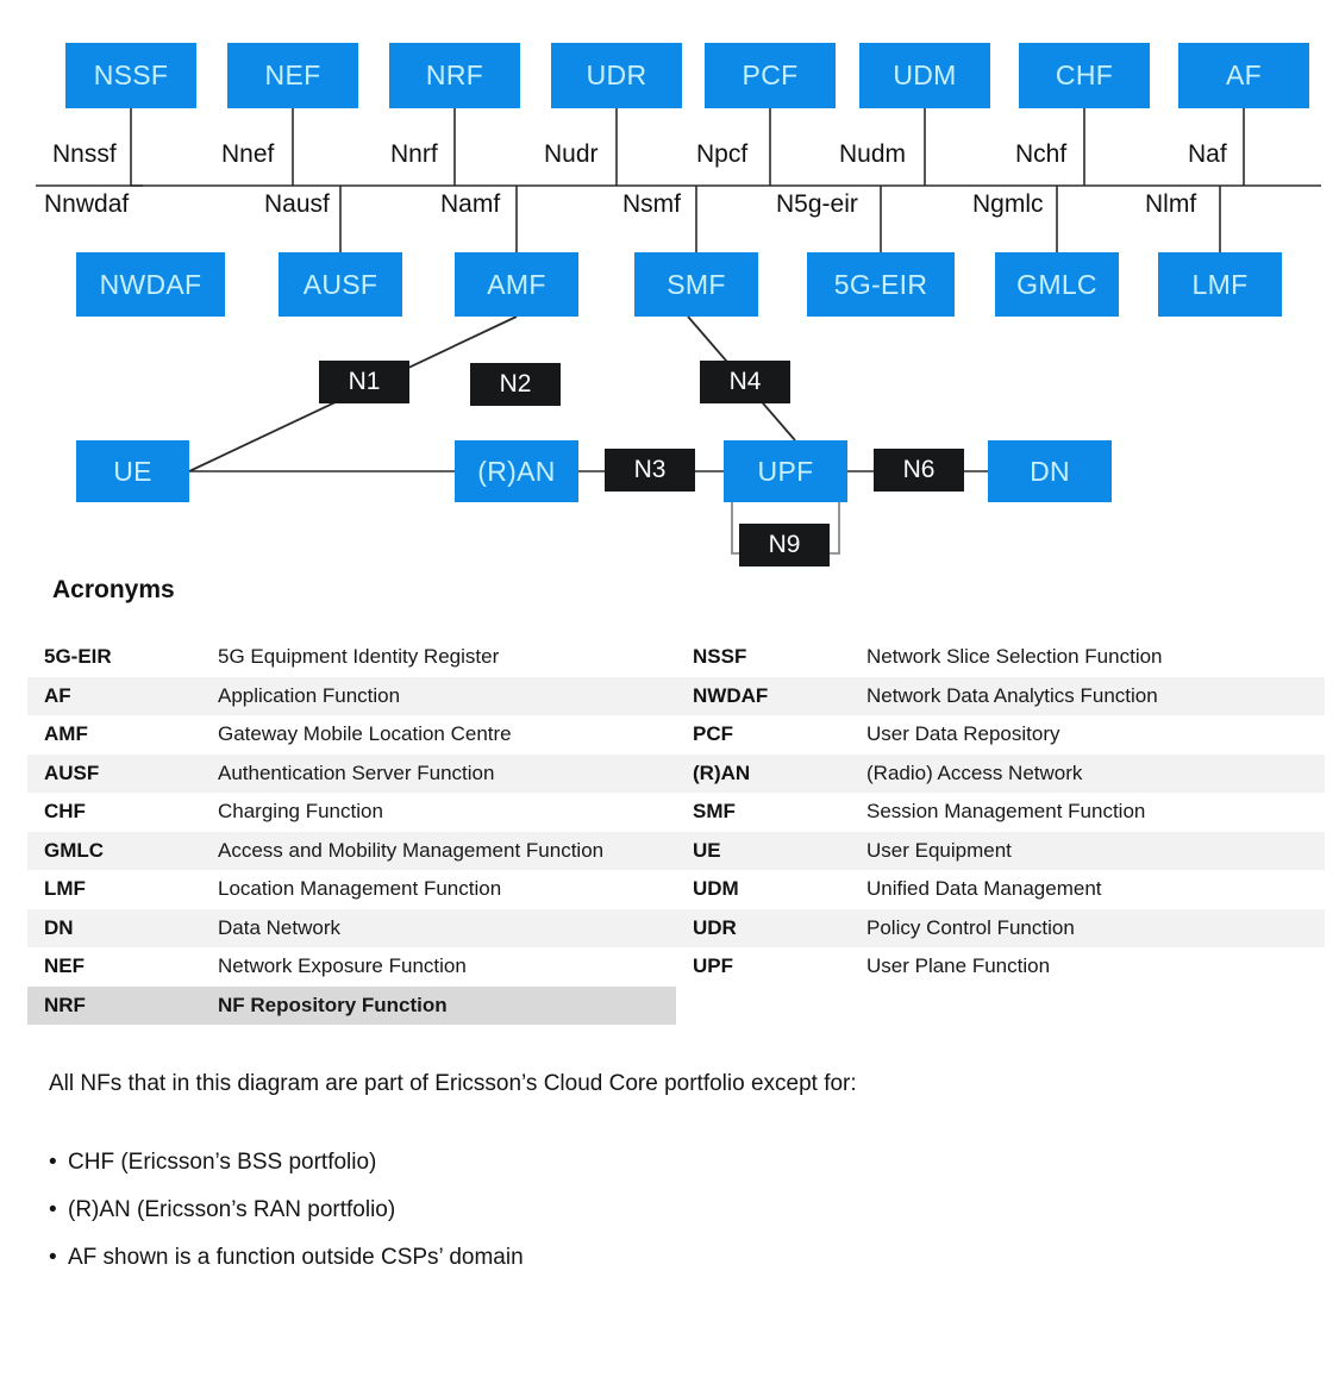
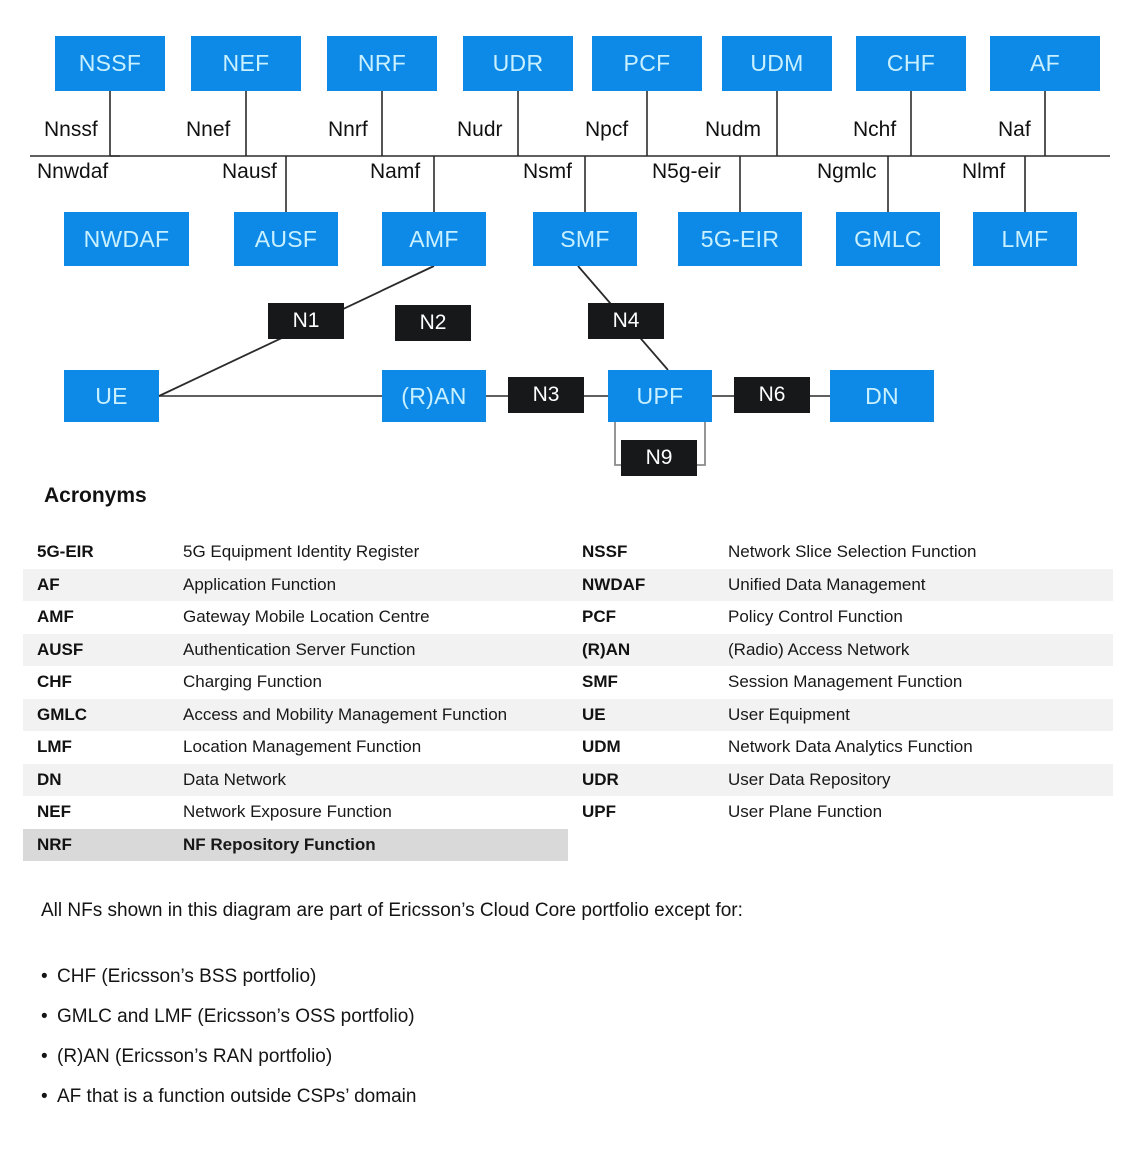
  NSSF
  NEF
  NRF
  UDR
  PCF
  UDM
  CHF
  AF
  Nnssf
  Nnef
  Nnrf
  Nudr
  Npcf
  Nudm
  Nchf
  Naf
  Nnwdaf
  Nausf
  Namf
  Nsmf
  N5g-eir
  Ngmlc
  Nlmf
  NWDAF
  AUSF
  AMF
  SMF
  5G-EIR
  GMLC
  LMF
  UE
  (R)AN
  UPF
  DN
  N1
  N2
  N4
  N3
  N6
  N9
  Acronyms
  5G-EIR
  5G Equipment Identity Register
  NSSF
  Network Slice Selection Function
  AF
  Application Function
  NWDAF
- Network Data Analytics Function
+ Unified Data Management
  AMF
  Gateway Mobile Location Centre
  PCF
- User Data Repository
+ Policy Control Function
  AUSF
  Authentication Server Function
  (R)AN
  (Radio) Access Network
  CHF
  Charging Function
  SMF
  Session Management Function
  GMLC
  Access and Mobility Management Function
  UE
  User Equipment
  LMF
  Location Management Function
  UDM
- Unified Data Management
+ Network Data Analytics Function
  DN
  Data Network
  UDR
- Policy Control Function
+ User Data Repository
  NEF
  Network Exposure Function
  UPF
  User Plane Function
  NRF
  NF Repository Function
- All NFs that in this diagram are part of Ericsson’s Cloud Core portfolio except for:
+ All NFs shown in this diagram are part of Ericsson’s Cloud Core portfolio except for:
  • CHF (Ericsson’s BSS portfolio)
+ • GMLC and LMF (Ericsson’s OSS portfolio)
  • (R)AN (Ericsson’s RAN portfolio)
- • AF shown is a function outside CSPs’ domain
+ • AF that is a function outside CSPs’ domain
